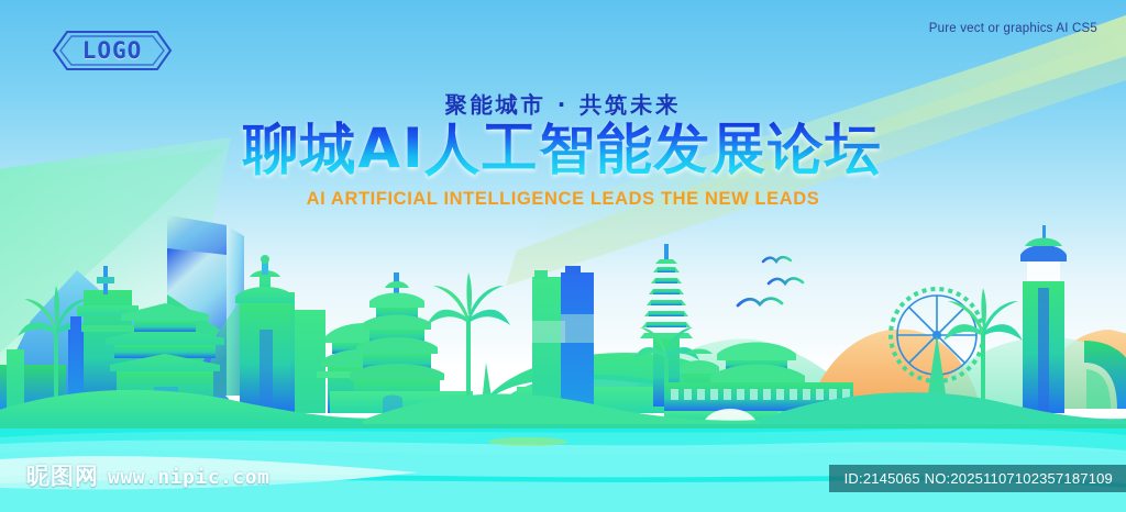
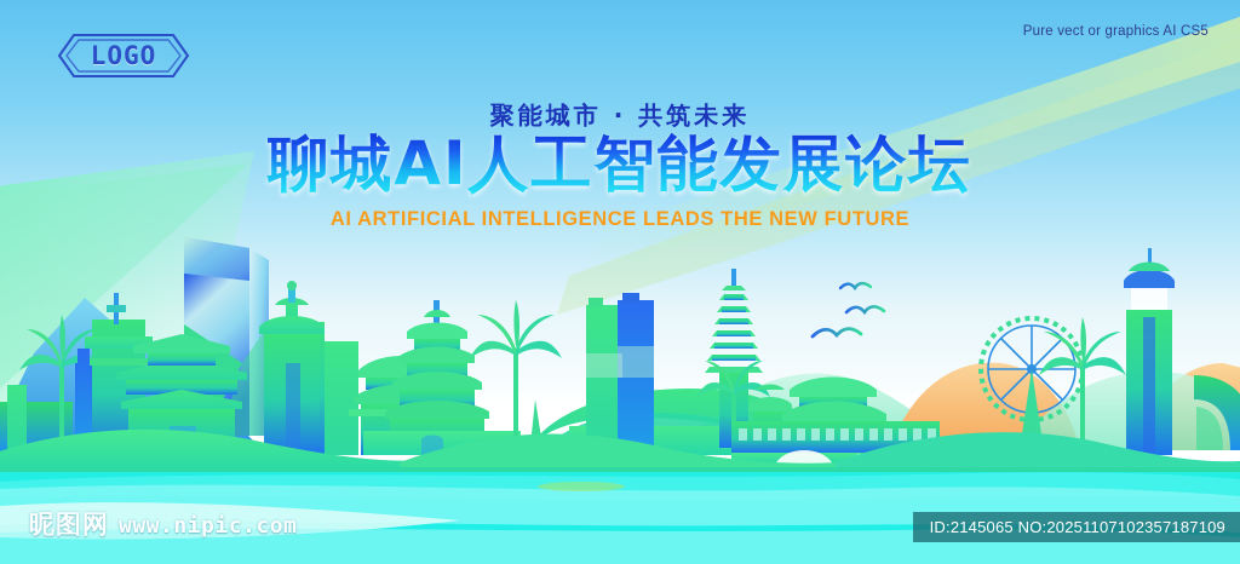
  LOGO
  Pure vect or graphics AI CS5
  聚能城市 · 共筑未来
  聊城AI人工智能发展论坛
- AI ARTIFICIAL INTELLIGENCE LEADS THE NEW LEADS
+ AI ARTIFICIAL INTELLIGENCE LEADS THE NEW FUTURE
  昵图网
  www.nipic.com
  ID:2145065 NO:20251107102357187109
